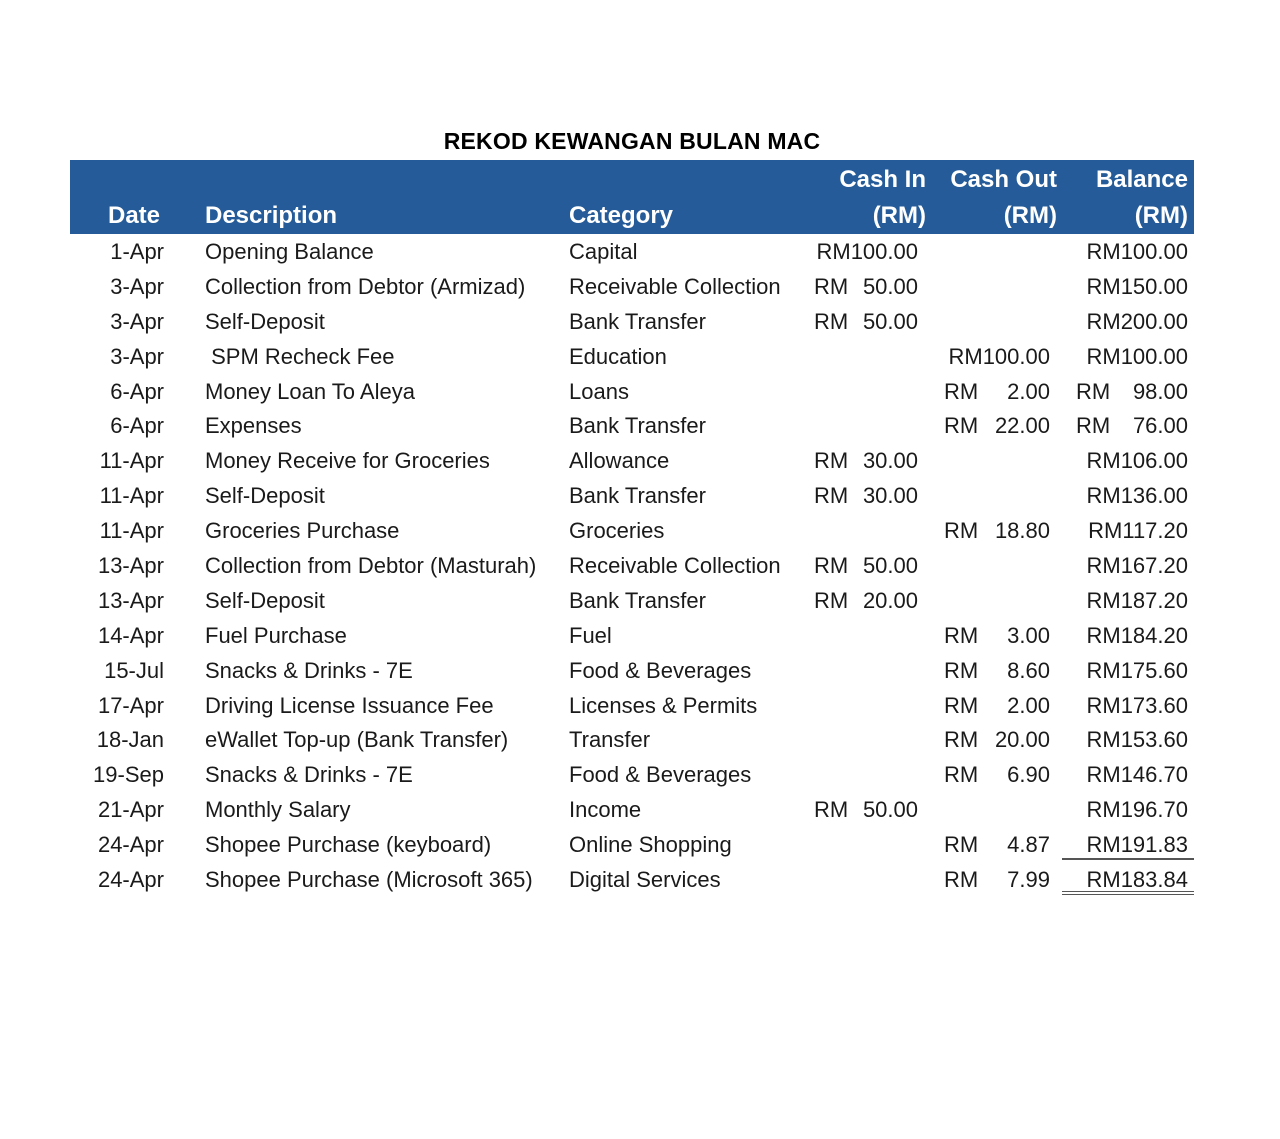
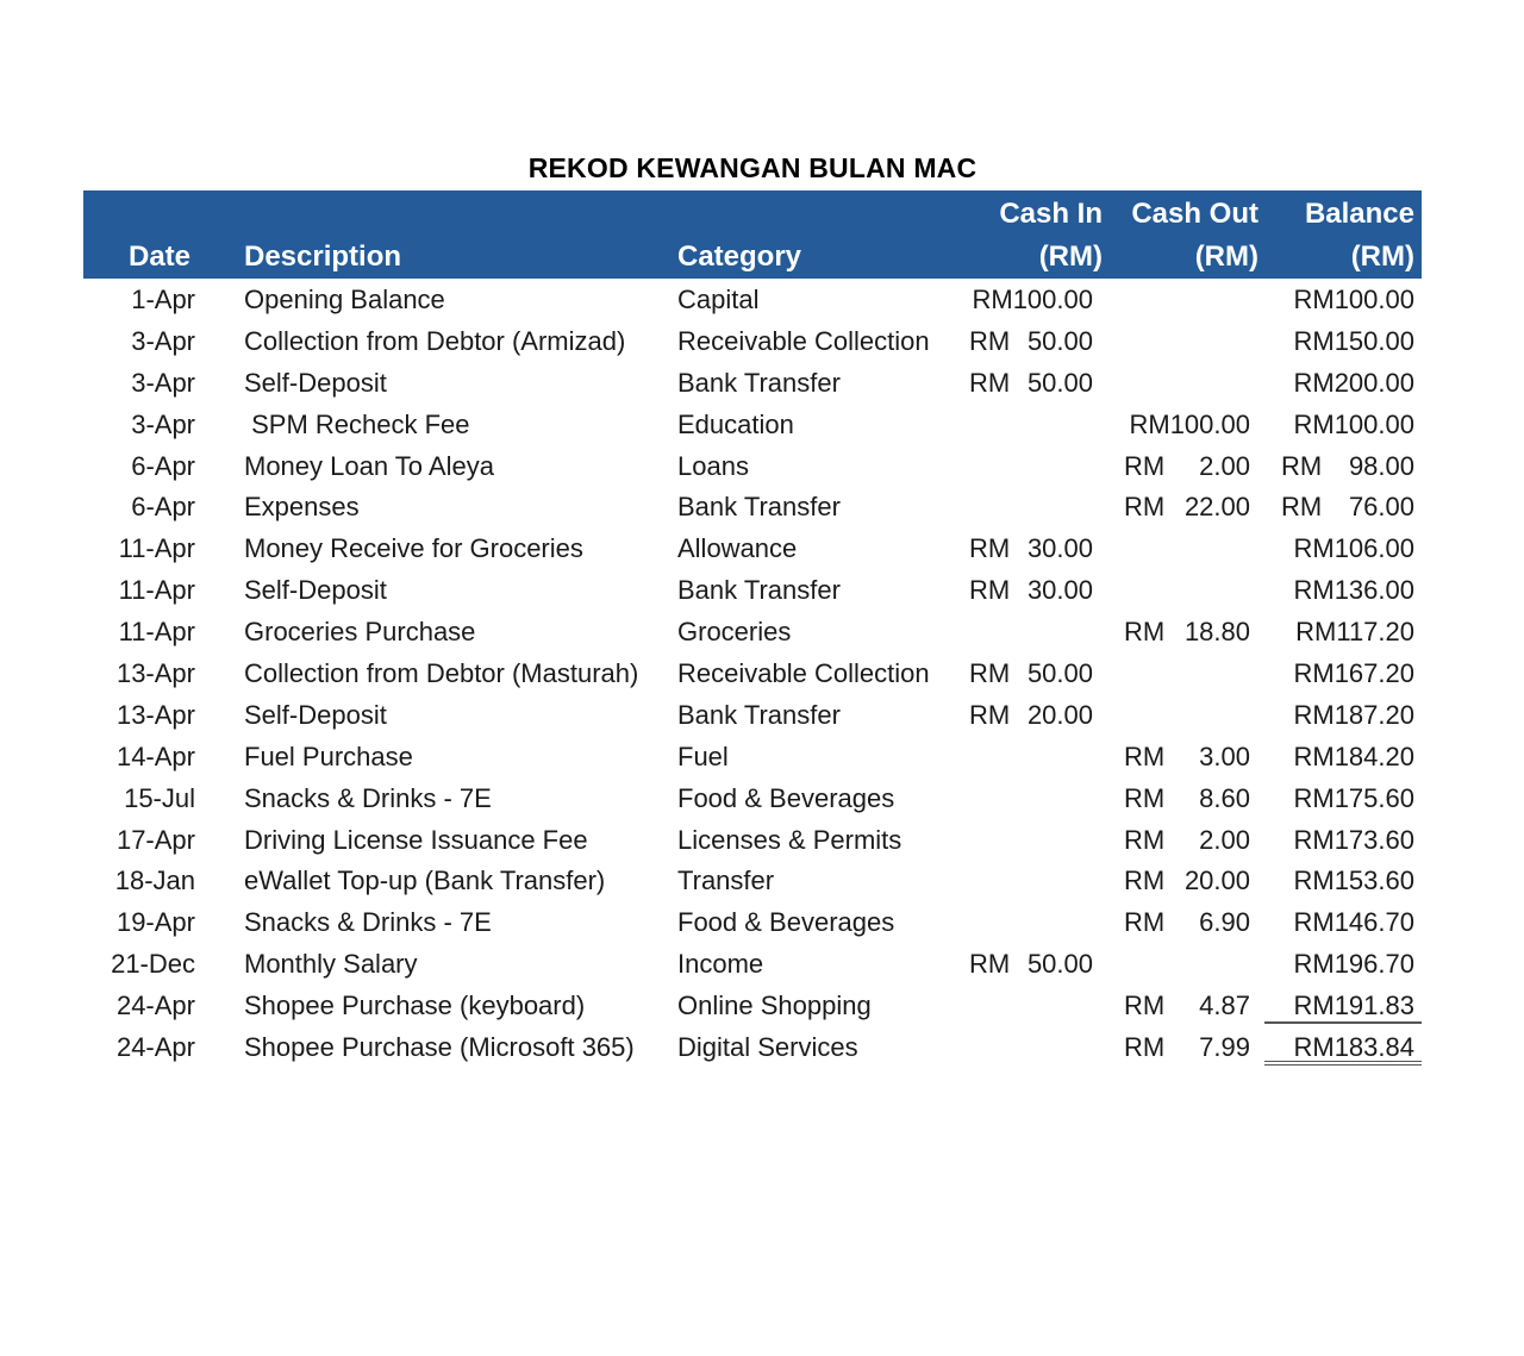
  REKOD KEWANGAN BULAN MAC
  Date
  Description
  Category
  Cash In
  (RM)
  Cash Out
  (RM)
  Balance
  (RM)
  1-Apr
  Opening Balance
  Capital
  RM100.00
  RM100.00
  3-Apr
  Collection from Debtor (Armizad)
  Receivable Collection
  RM
  50.00
  RM150.00
  3-Apr
  Self-Deposit
  Bank Transfer
  RM
  50.00
  RM200.00
  3-Apr
  SPM Recheck Fee
  Education
  RM100.00
  RM100.00
  6-Apr
  Money Loan To Aleya
  Loans
  RM
  2.00
  RM
  98.00
  6-Apr
  Expenses
  Bank Transfer
  RM
  22.00
  RM
  76.00
  11-Apr
  Money Receive for Groceries
  Allowance
  RM
  30.00
  RM106.00
  11-Apr
  Self-Deposit
  Bank Transfer
  RM
  30.00
  RM136.00
  11-Apr
  Groceries Purchase
  Groceries
  RM
  18.80
  RM117.20
  13-Apr
  Collection from Debtor (Masturah)
  Receivable Collection
  RM
  50.00
  RM167.20
  13-Apr
  Self-Deposit
  Bank Transfer
  RM
  20.00
  RM187.20
  14-Apr
  Fuel Purchase
  Fuel
  RM
  3.00
  RM184.20
  15-Jul
  Snacks & Drinks - 7E
  Food & Beverages
  RM
  8.60
  RM175.60
  17-Apr
  Driving License Issuance Fee
  Licenses & Permits
  RM
  2.00
  RM173.60
  18-Jan
  eWallet Top-up (Bank Transfer)
  Transfer
  RM
  20.00
  RM153.60
- 19-Sep
+ 19-Apr
  Snacks & Drinks - 7E
  Food & Beverages
  RM
  6.90
  RM146.70
- 21-Apr
+ 21-Dec
  Monthly Salary
  Income
  RM
  50.00
  RM196.70
  24-Apr
  Shopee Purchase (keyboard)
  Online Shopping
  RM
  4.87
  RM191.83
  24-Apr
  Shopee Purchase (Microsoft 365)
  Digital Services
  RM
  7.99
  RM183.84
